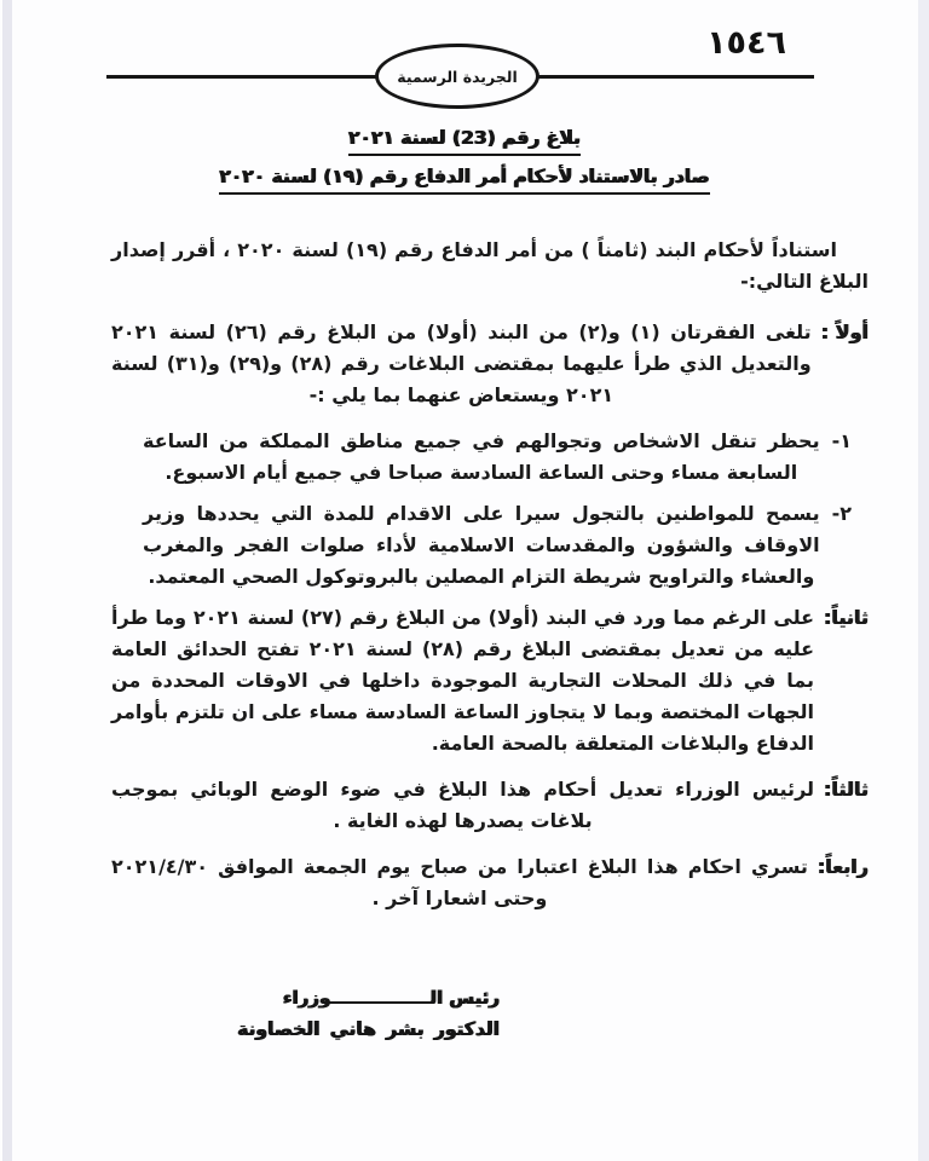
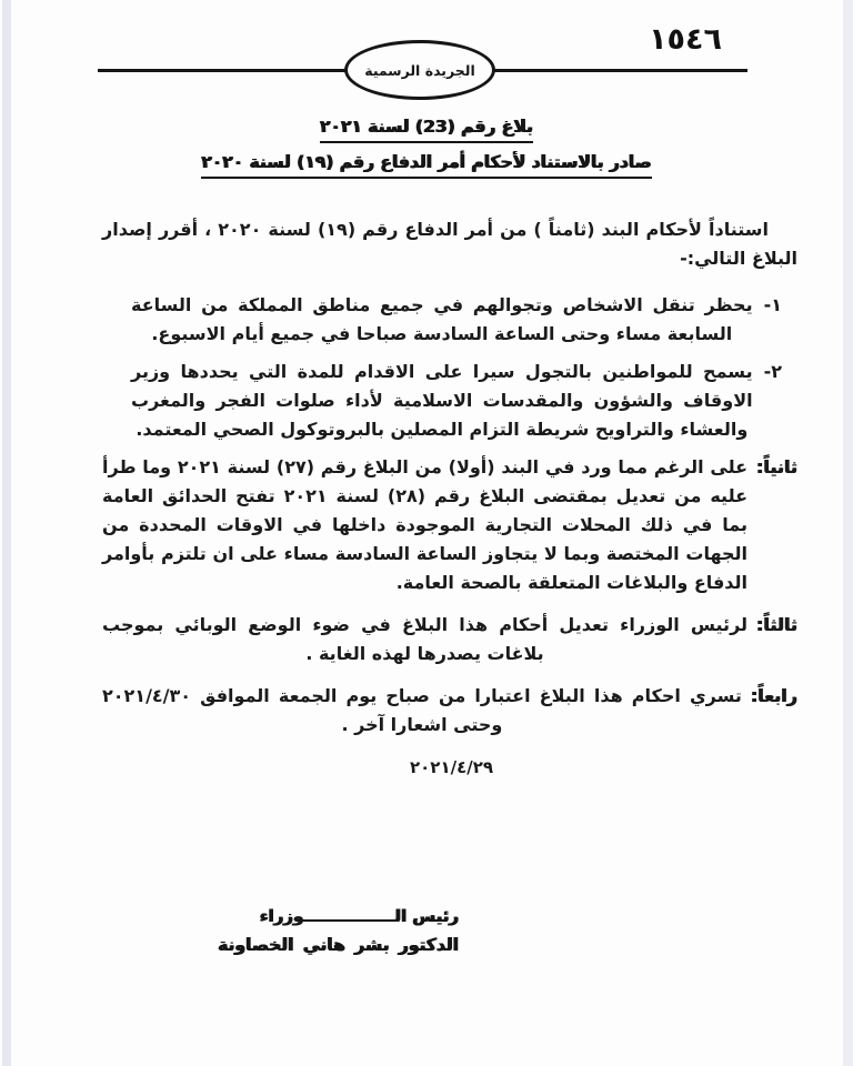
  ١٥٤٦
  الجريدة الرسمية
  بلاغ رقم (23) لسنة ٢٠٢١
  صادر بالاستناد لأحكام أمر الدفاع رقم (١٩) لسنة ٢٠٢٠
  استناداً لأحكام البند (ثامناً ) من أمر الدفاع رقم (١٩) لسنة ٢٠٢٠ ، أقرر إصدار البلاغ التالي:-
- أولاً :
- تلغى الفقرتان (١) و(٢) من البند (أولا) من البلاغ رقم (٢٦) لسنة ٢٠٢١ والتعديل الذي طرأ عليهما بمقتضى البلاغات رقم (٢٨) و(٢٩) و(٣١) لسنة ٢٠٢١ ويستعاض عنهما بما يلي :-
  ١-
  يحظر تنقل الاشخاص وتجوالهم في جميع مناطق المملكة من الساعة السابعة مساء وحتى الساعة السادسة صباحا في جميع أيام الاسبوع.
  ٢-
  يسمح للمواطنين بالتجول سيرا على الاقدام للمدة التي يحددها وزير الاوقاف والشؤون والمقدسات الاسلامية لأداء صلوات الفجر والمغرب والعشاء والتراويح شريطة التزام المصلين بالبروتوكول الصحي المعتمد.
  ثانياً:
  على الرغم مما ورد في البند (أولا) من البلاغ رقم (٢٧) لسنة ٢٠٢١ وما طرأ عليه من تعديل بمقتضى البلاغ رقم (٢٨) لسنة ٢٠٢١ تفتح الحدائق العامة بما في ذلك المحلات التجارية الموجودة داخلها في الاوقات المحددة من الجهات المختصة وبما لا يتجاوز الساعة السادسة مساء على ان تلتزم بأوامر الدفاع والبلاغات المتعلقة بالصحة العامة.
  ثالثاً:
  لرئيس الوزراء تعديل أحكام هذا البلاغ في ضوء الوضع الوبائي بموجب بلاغات يصدرها لهذه الغاية .
  رابعاً:
  تسري احكام هذا البلاغ اعتبارا من صباح يوم الجمعة الموافق ٢٠٢١/٤/٣٠ وحتى اشعارا آخر .
+ ٢٠٢١/٤/٢٩
  رئيس الــــــــــــــــوزراء
  الدكتور بشر هاني الخصاونة
